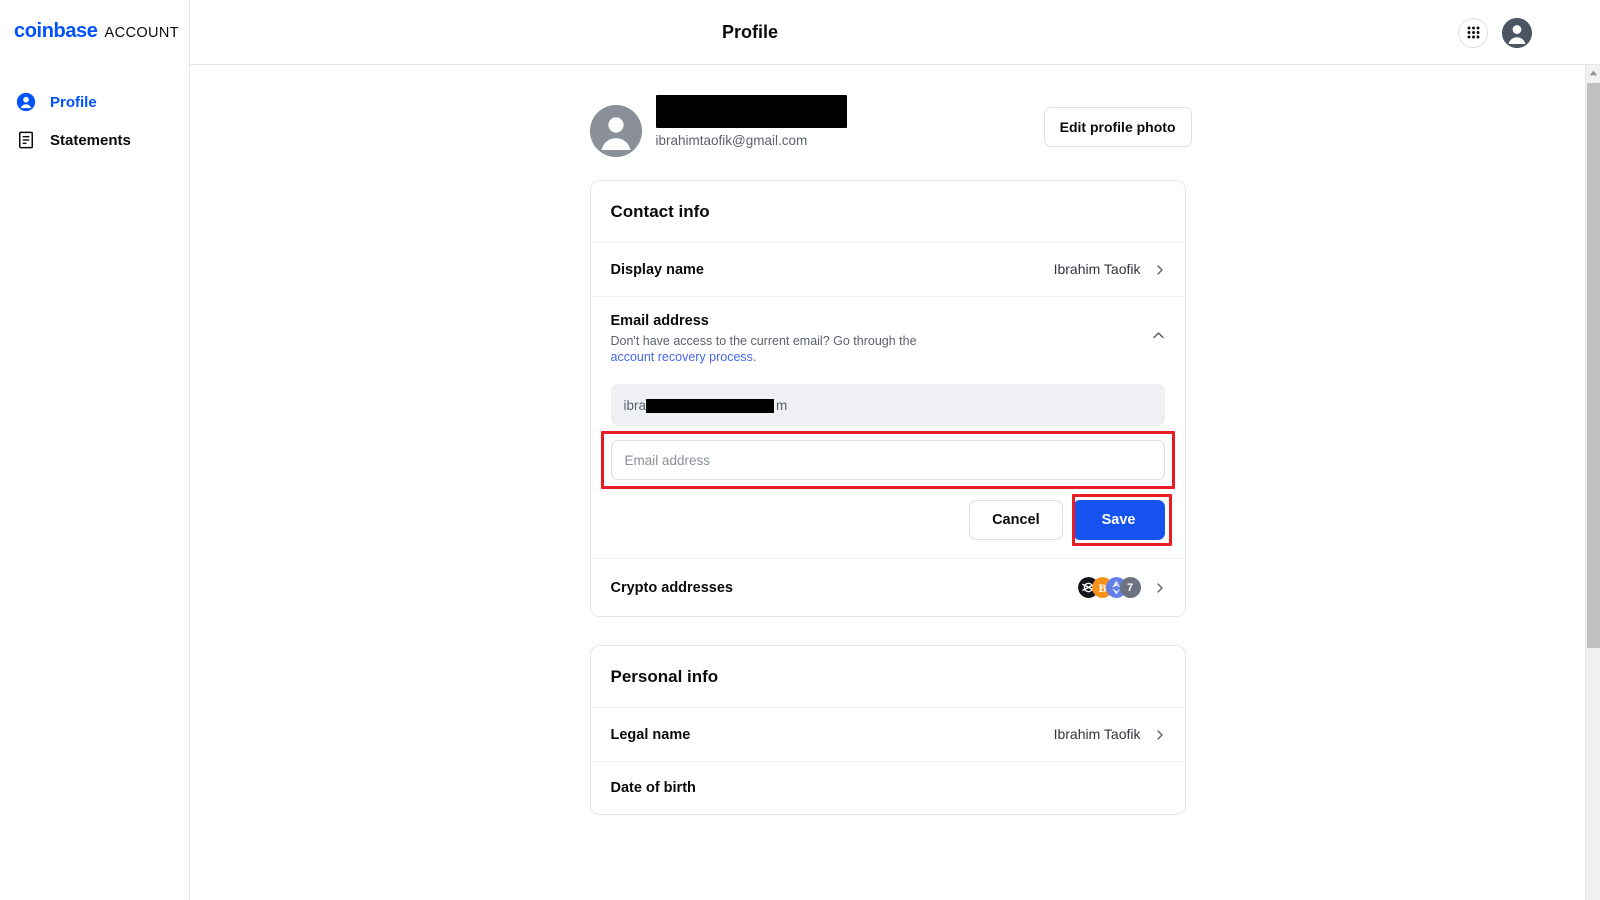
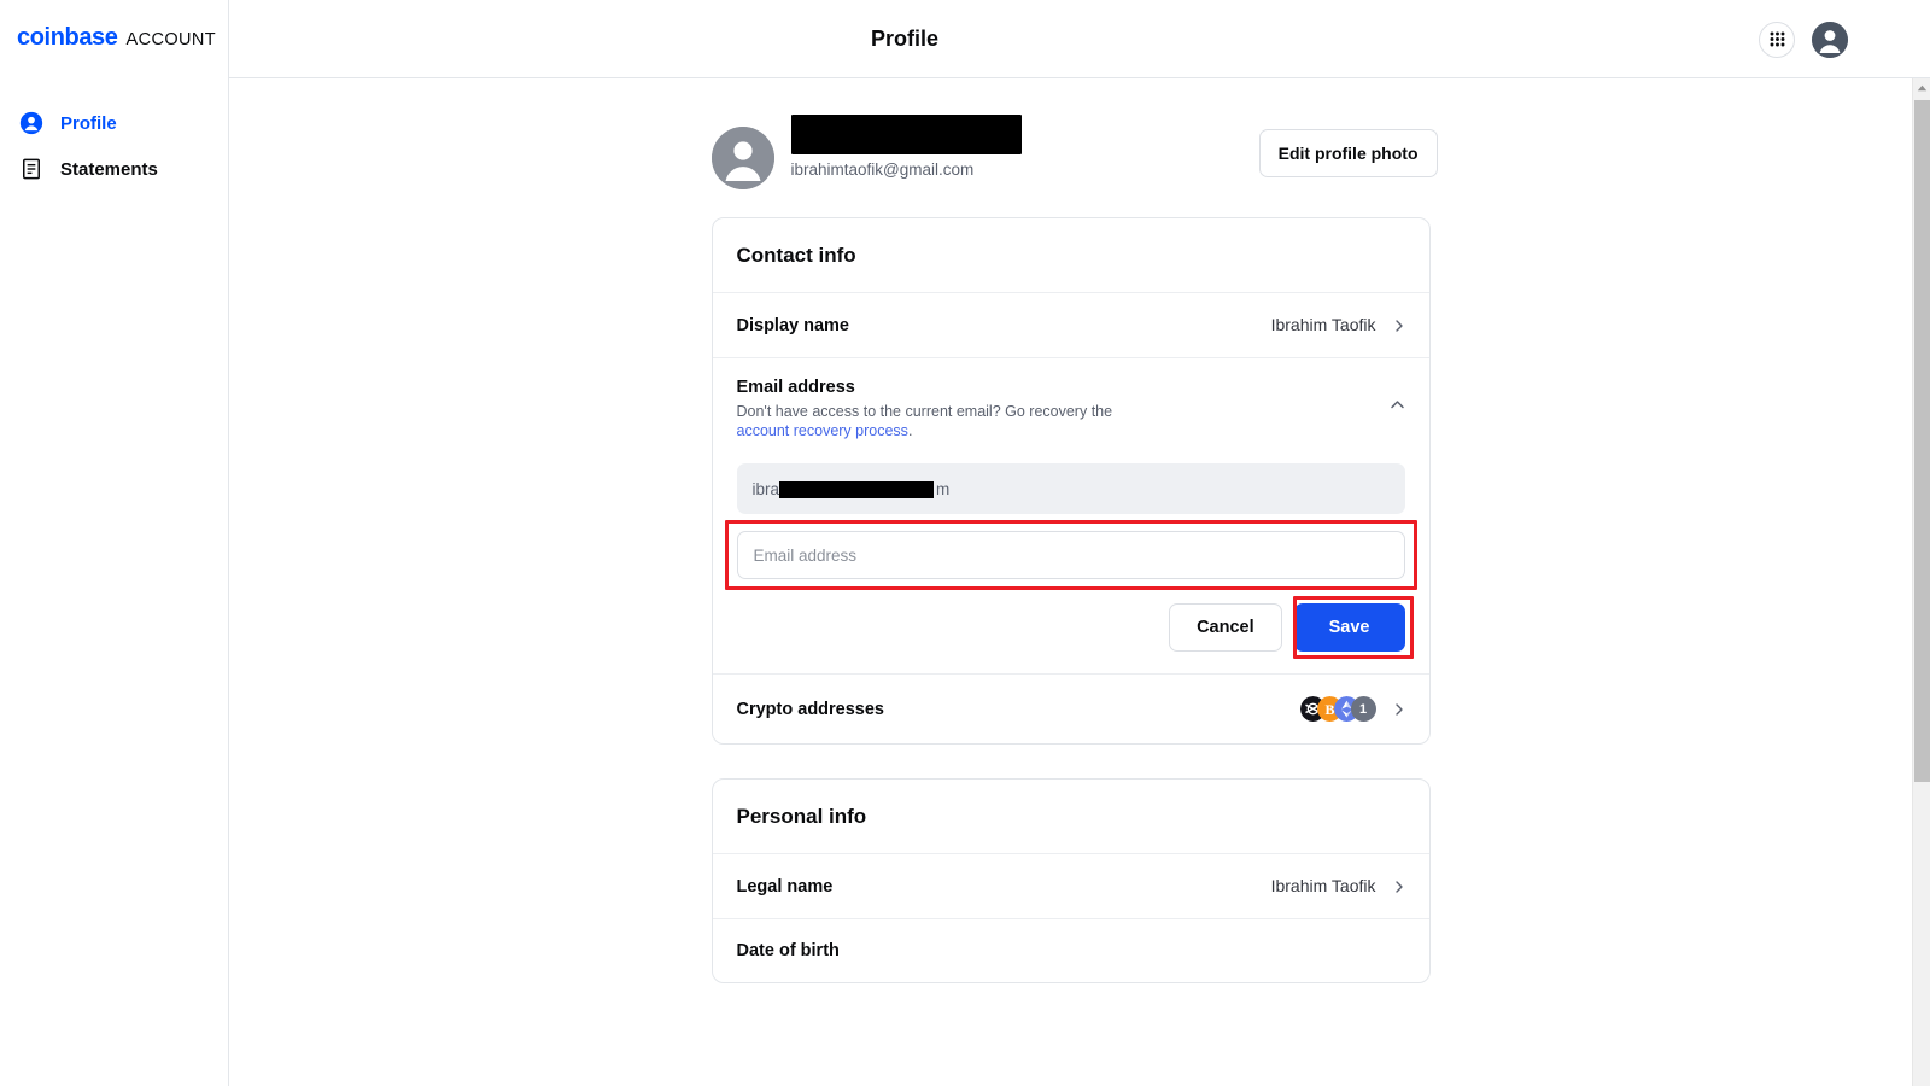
  coinbase
  ACCOUNT
  Profile
  Statements
  Profile
  ibrahimtaofik@gmail.com
  Edit profile photo
  Contact info
  Display name
  Ibrahim Taofik
  Email address
- Don't have access to the current email? Go through the account recovery process.
+ Don't have access to the current email? Go recovery the account recovery process.
  ibra m
  Email address
  Cancel
  Save
  Crypto addresses
  B
- 7
+ 1
  Personal info
  Legal name
  Ibrahim Taofik
  Date of birth
